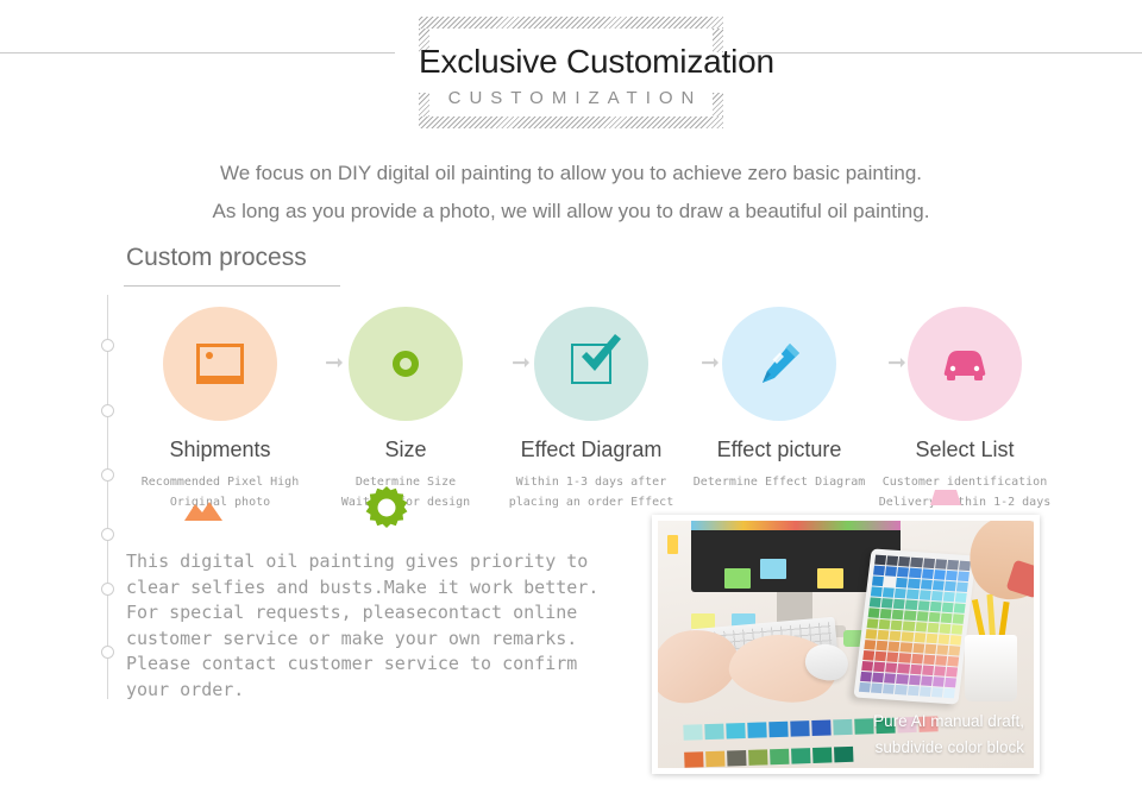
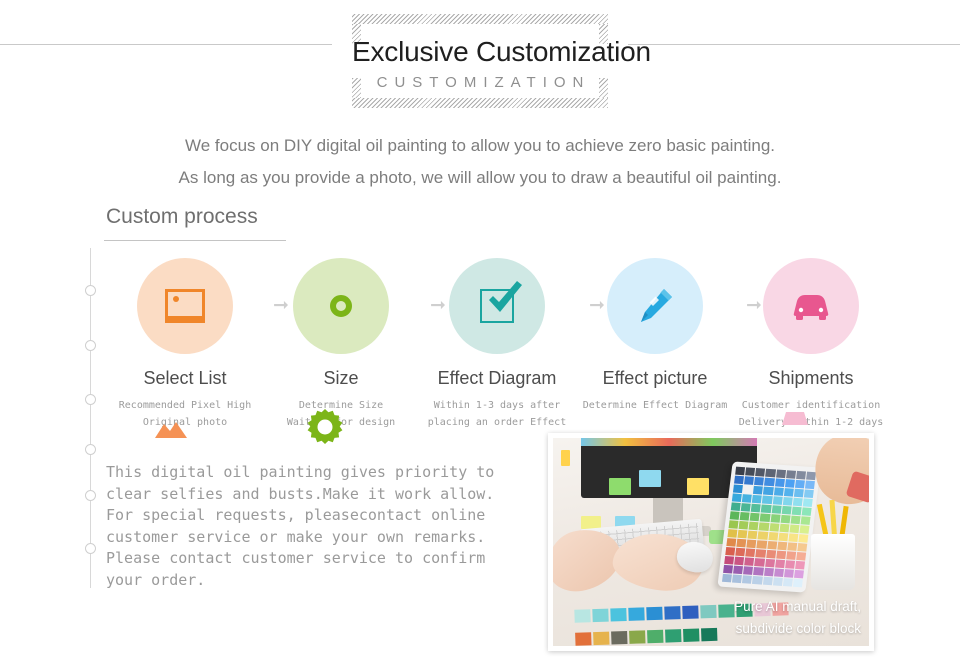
  Exclusive Customization
  CUSTOMIZATION
  We focus on DIY digital oil painting to allow you to achieve zero basic painting.
  As long as you provide a photo, we will allow you to draw a beautiful oil painting.
  Custom process
- Shipments
+ Select List
  Recommended Pixel High
  Origial photo
  ➞
  Size
  Determine Size
  Waitor design
  ➞
  Effect Diagram
  Within 1-3 days after
  placing an order Effect
  ➞
  Effect picture
  Determine Effect Diagram
  ➞
- Select List
+ Shipments
  Customer identification
  Deliverthin 1-2 days
  This digital oil painting gives priority to
- clear selfies and busts.Make it work better.
+ clear selfies and busts.Make it work allow.
  For special requests, pleasecontact online
  customer service or make your own remarks.
  Please contact customer service to confirm
  your order.
  Pure AI manual draft,
  subdivide color block
